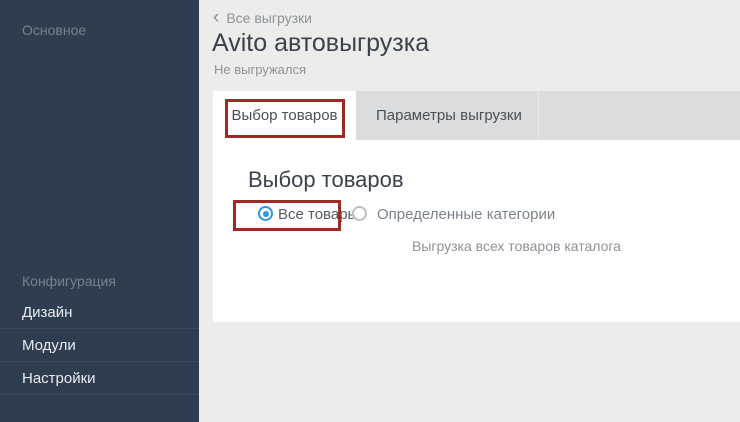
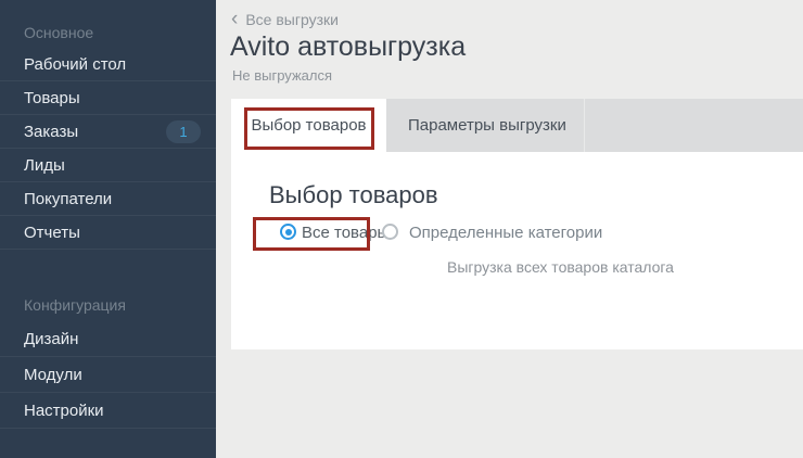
  Основное
+ Рабочий стол
+ Товары
+ Заказы
+ 1
+ Лиды
+ Покупатели
+ Отчеты
  Конфигурация
  Дизайн
  Модули
  Настройки
  ‹
  Все выгрузки
  Avito автовыгрузка
  Не выгружался
  Выбор товаров
  Параметры выгрузки
  Выбор товаров
  Все товар
  Определенные категории
  Выгрузка всех товаров каталога
